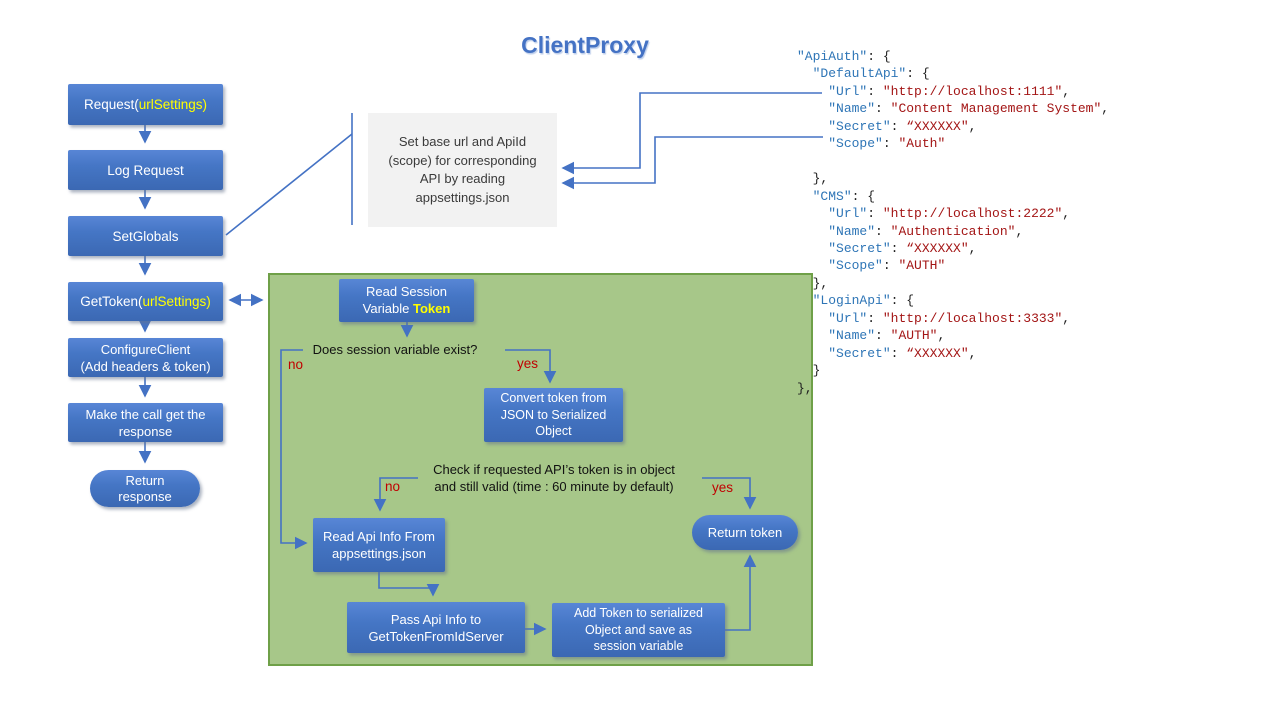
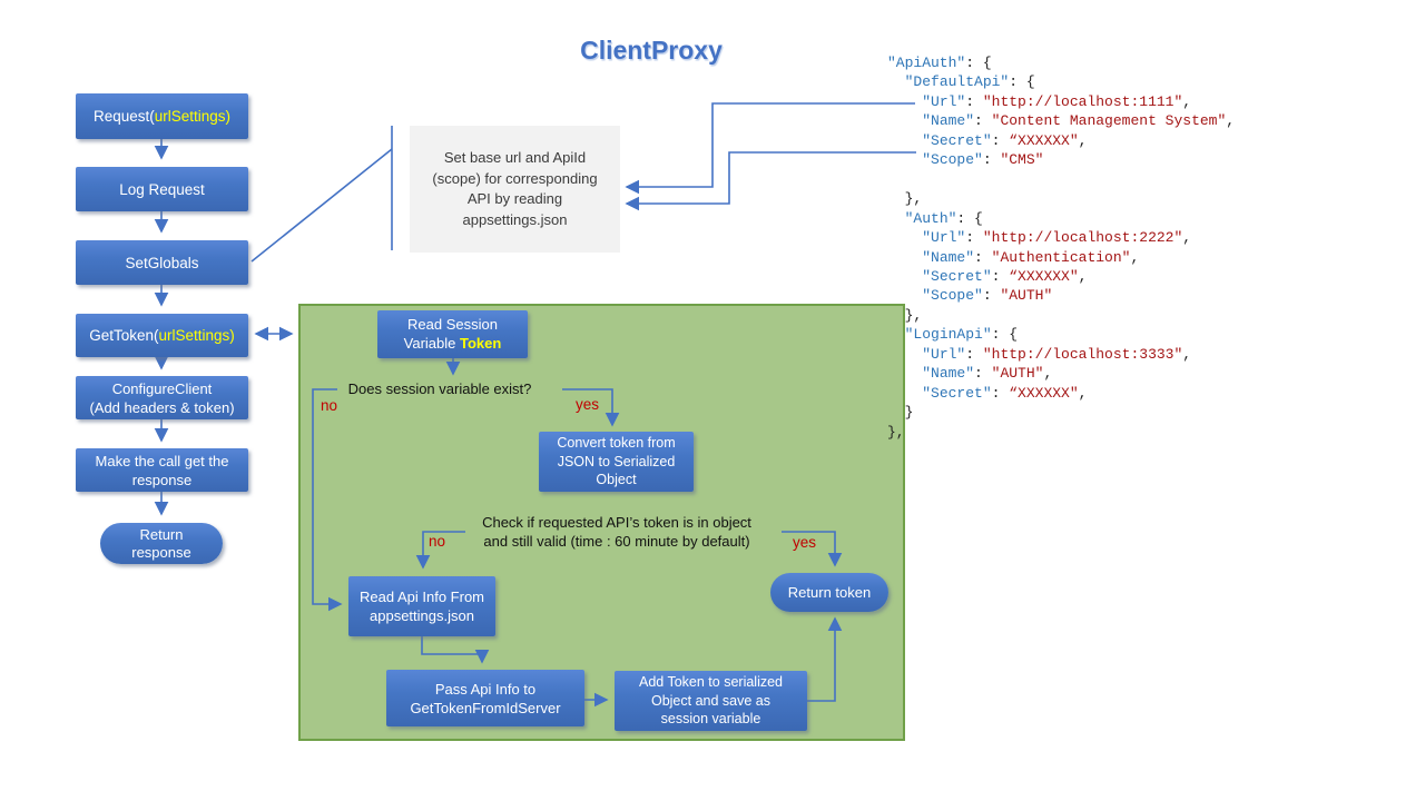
  ClientProxy
  Request(urlSettings)
  Log Request
  SetGlobals
  GetToken(urlSettings)
  ConfigureClient
  (Add headers & token)
  Make the call get the
  response
  Return
  response
  Set base url and ApiId
  (scope) for corresponding
  API by reading
  appsettings.json
  Read Session
  Variable Token
  Does session variable exist?
  no
  yes
  Convert token from
  JSON to Serialized
  Object
  Check if requested API’s token is in object
  and still valid (time : 60 minute by default)
  no
  yes
  Read Api Info From
  appsettings.json
  Pass Api Info to
  GetTokenFromIdServer
  Add Token to serialized
  Object and save as
  session variable
  Return token
  "ApiAuth": {
  "DefaultApi": {
  "Url": "http://localhost:1111",
  "Name": "Content Management System",
  "Secret": “XXXXXX",
- "Scope": "Auth"
+ "Scope": "CMS"
  },
- "CMS": {
+ "Auth": {
  "Url": "http://localhost:2222",
  "Name": "Authentication",
  "Secret": “XXXXXX",
  "Scope": "AUTH"
  },
  "LoginApi": {
  "Url": "http://localhost:3333",
  "Name": "AUTH",
  "Secret": “XXXXXX",
  }
  },
